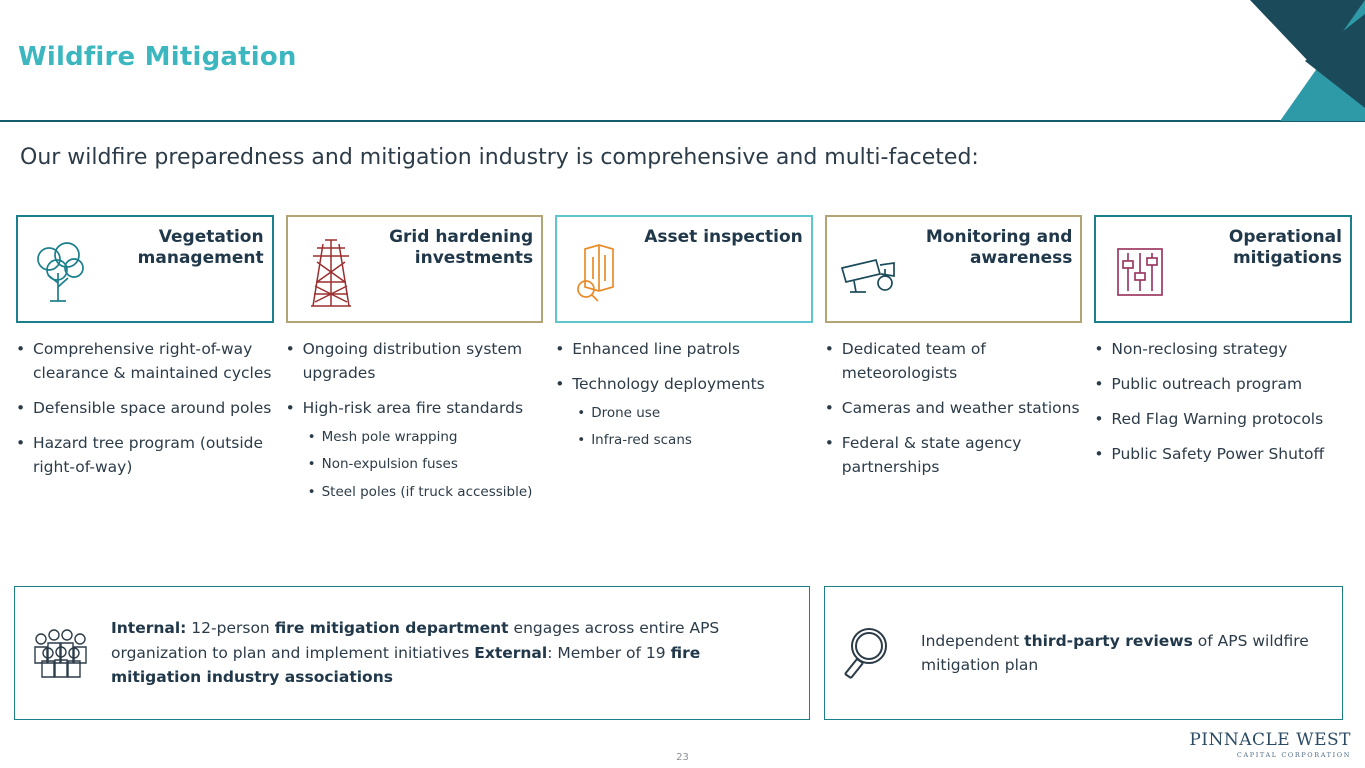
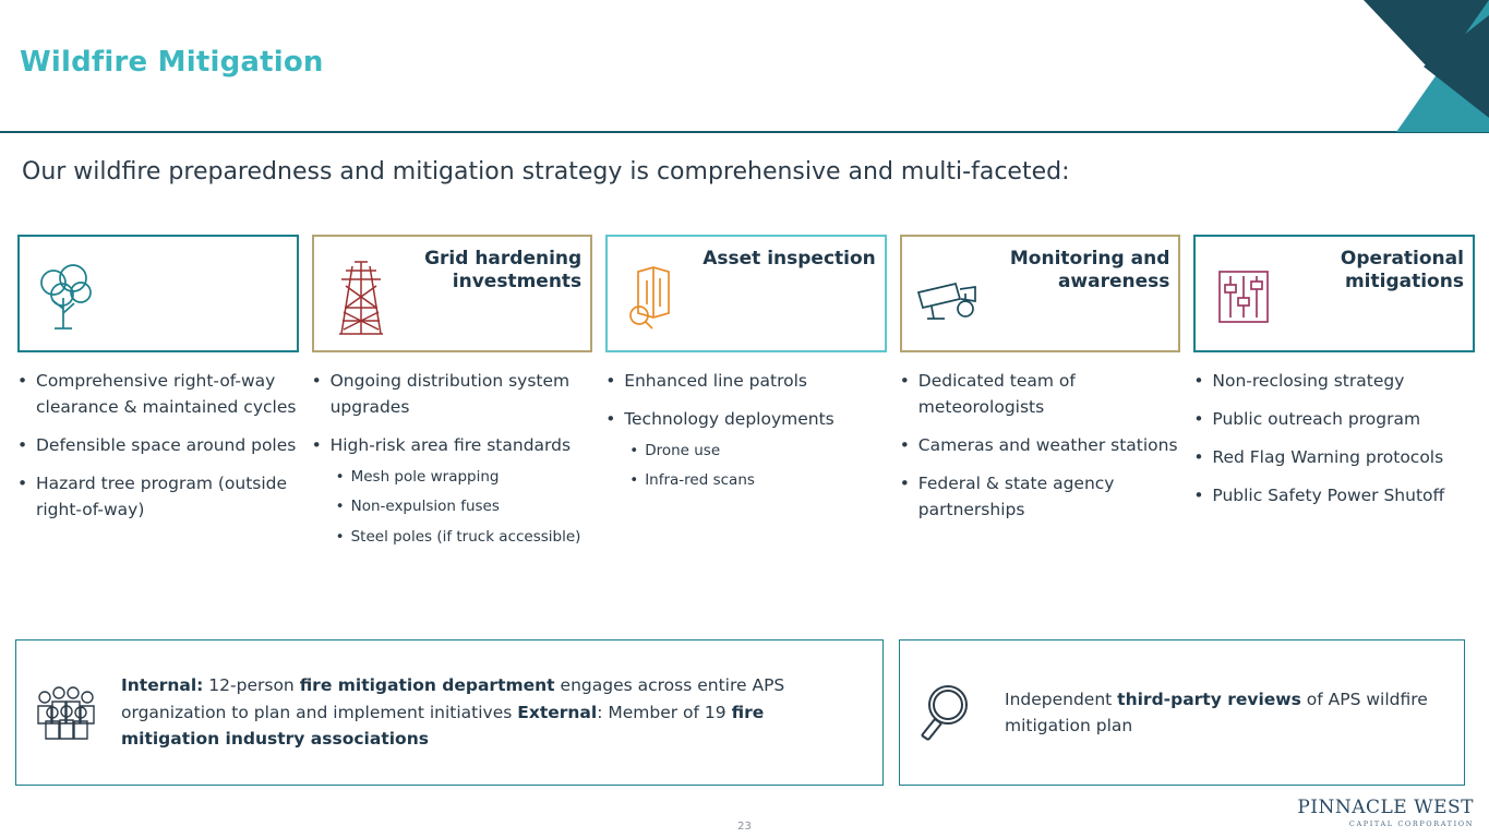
  Wildfire Mitigation
- Our wildfire preparedness and mitigation industry is comprehensive and multi-faceted:
+ Our wildfire preparedness and mitigation strategy is comprehensive and multi-faceted:
- Vegetation management
  •
  Comprehensive right-of-way clearance & maintained cycles
  •
  Defensible space around poles
  •
  Hazard tree program (outside right-of-way)
  Grid hardening investments
  •
  Ongoing distribution system upgrades
  •
  High-risk area fire standards
  •
  Mesh pole wrapping
  •
  Non-expulsion fuses
  •
  Steel poles (if truck accessible)
  Asset inspection
  •
  Enhanced line patrols
  •
  Technology deployments
  •
  Drone use
  •
  Infra-red scans
  Monitoring and awareness
  •
  Dedicated team of meteorologists
  •
  Cameras and weather stations
  •
  Federal & state agency partnerships
  Operational mitigations
  •
  Non-reclosing strategy
  •
  Public outreach program
  •
  Red Flag Warning protocols
  •
  Public Safety Power Shutoff
  Internal: 12-person fire mitigation department engages across entire APS organization to plan and implement initiatives External: Member of 19 fire mitigation industry associations
  Independent third-party reviews of APS wildfire mitigation plan
  23
  PINNACLE WEST
  CAPITAL CORPORATION
